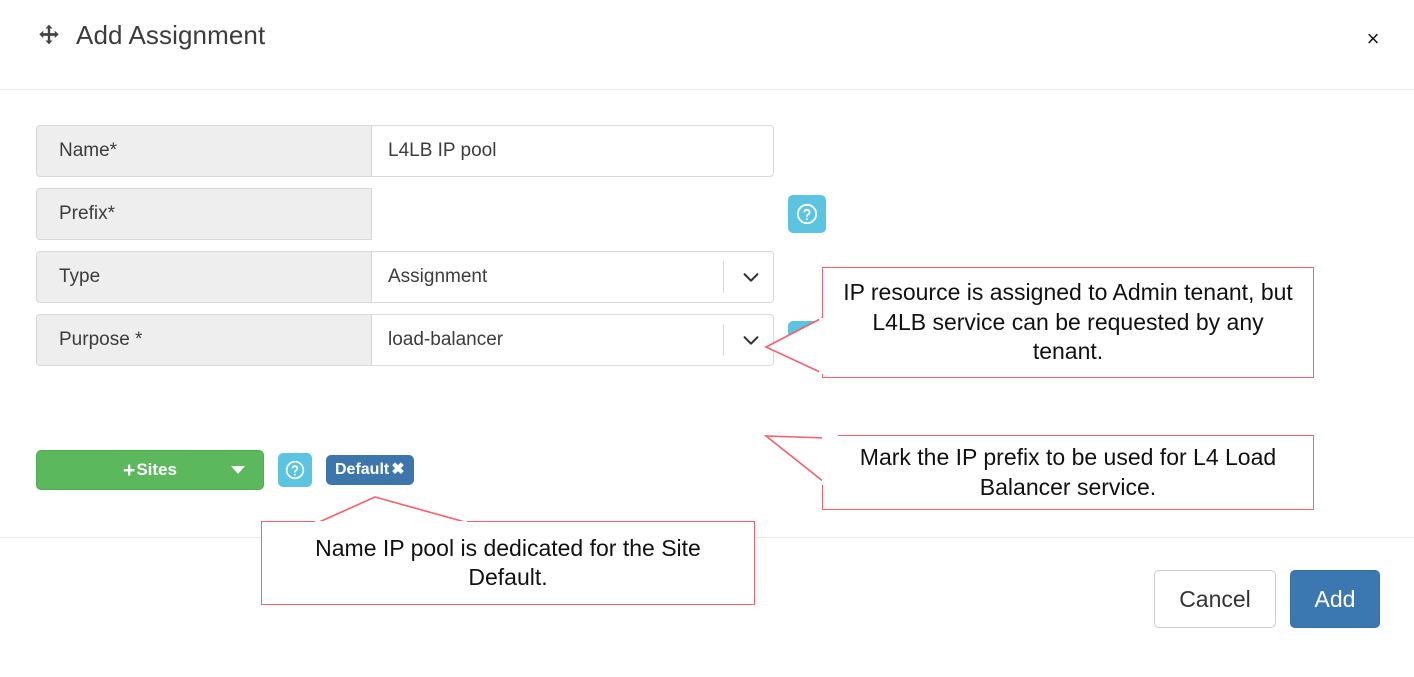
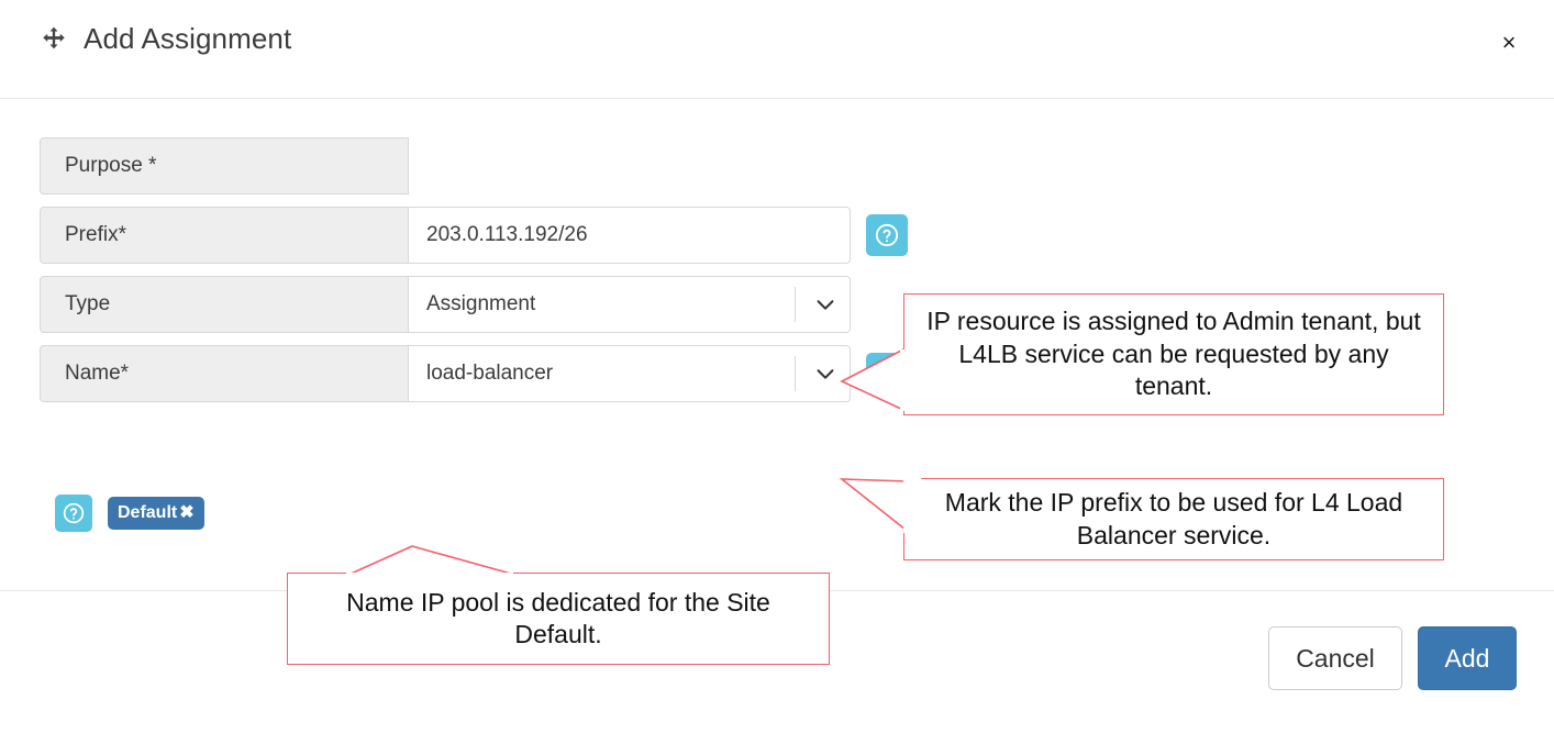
  Add Assignment
  ×
- Name*
+ Purpose *
- L4LB IP pool
  Prefix*
+ 203.0.113.192/26
  Type
  Assignment
- Purpose *
+ Name*
  load-balancer
- +
- Sites
  Default
  ✖
  Cancel
  Add
  IP resource is assigned to Admin tenant, but L4LB service can be requested by any tenant.
  Mark the IP prefix to be used for L4 Load Balancer service.
  Name IP pool is dedicated for the Site Default.
